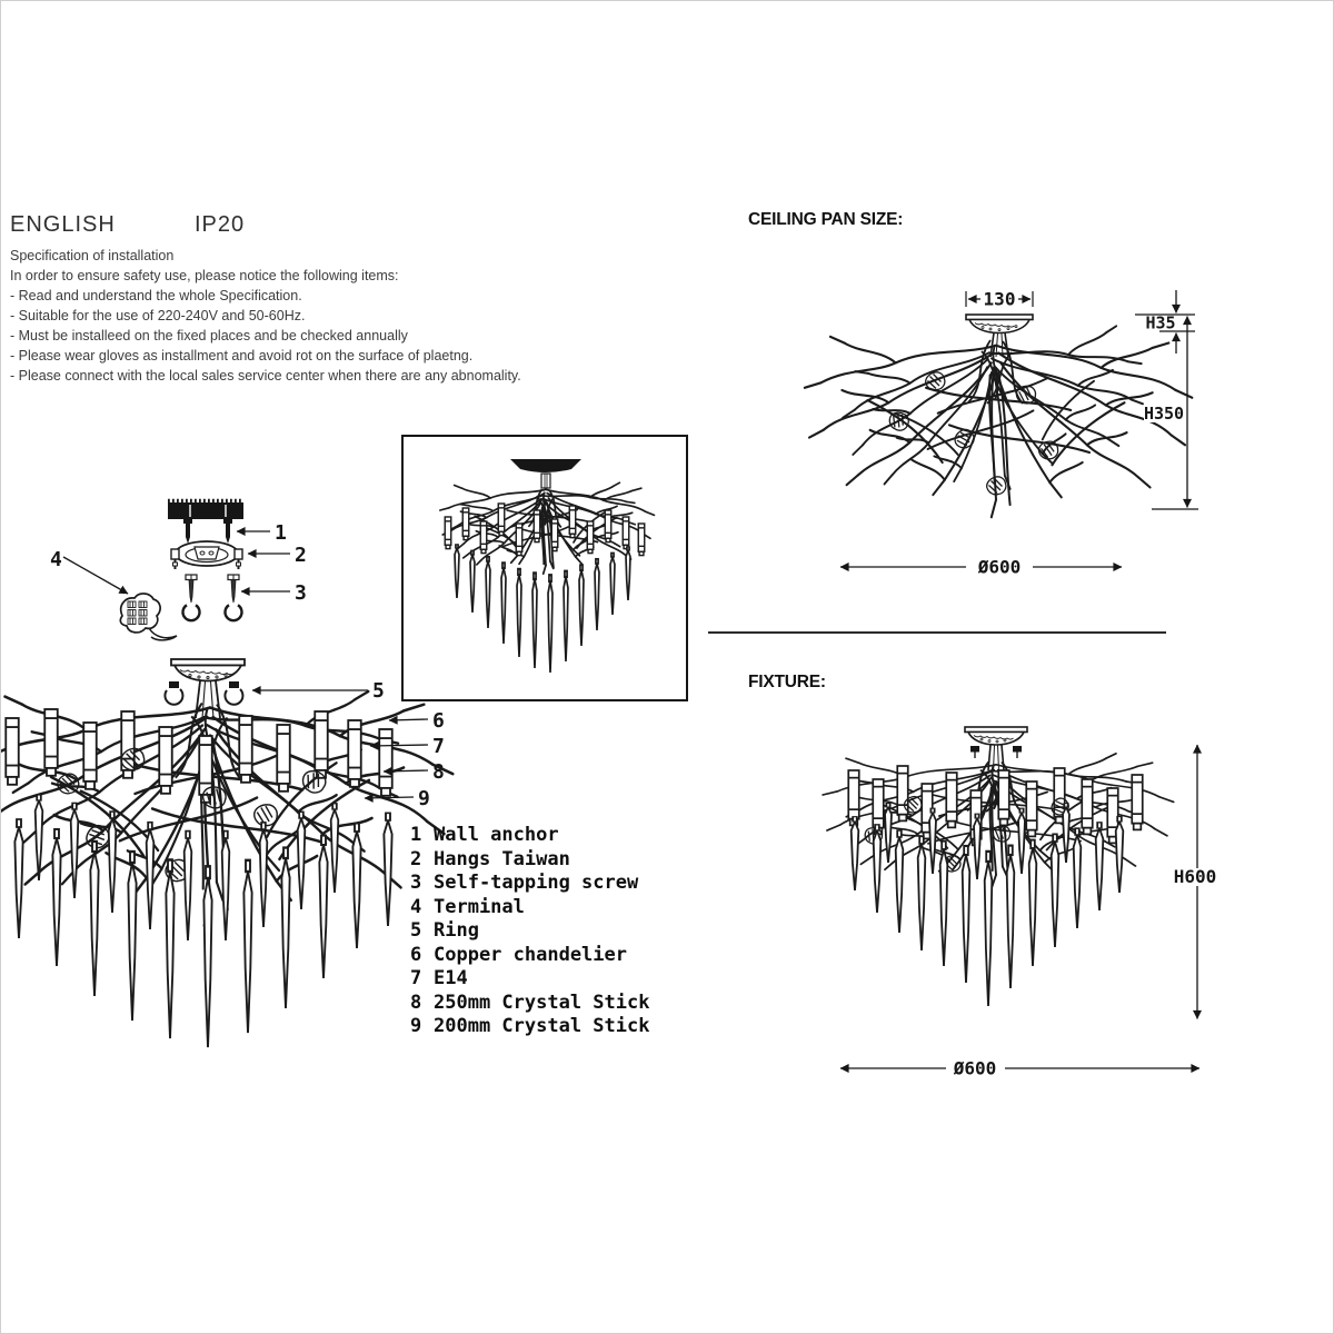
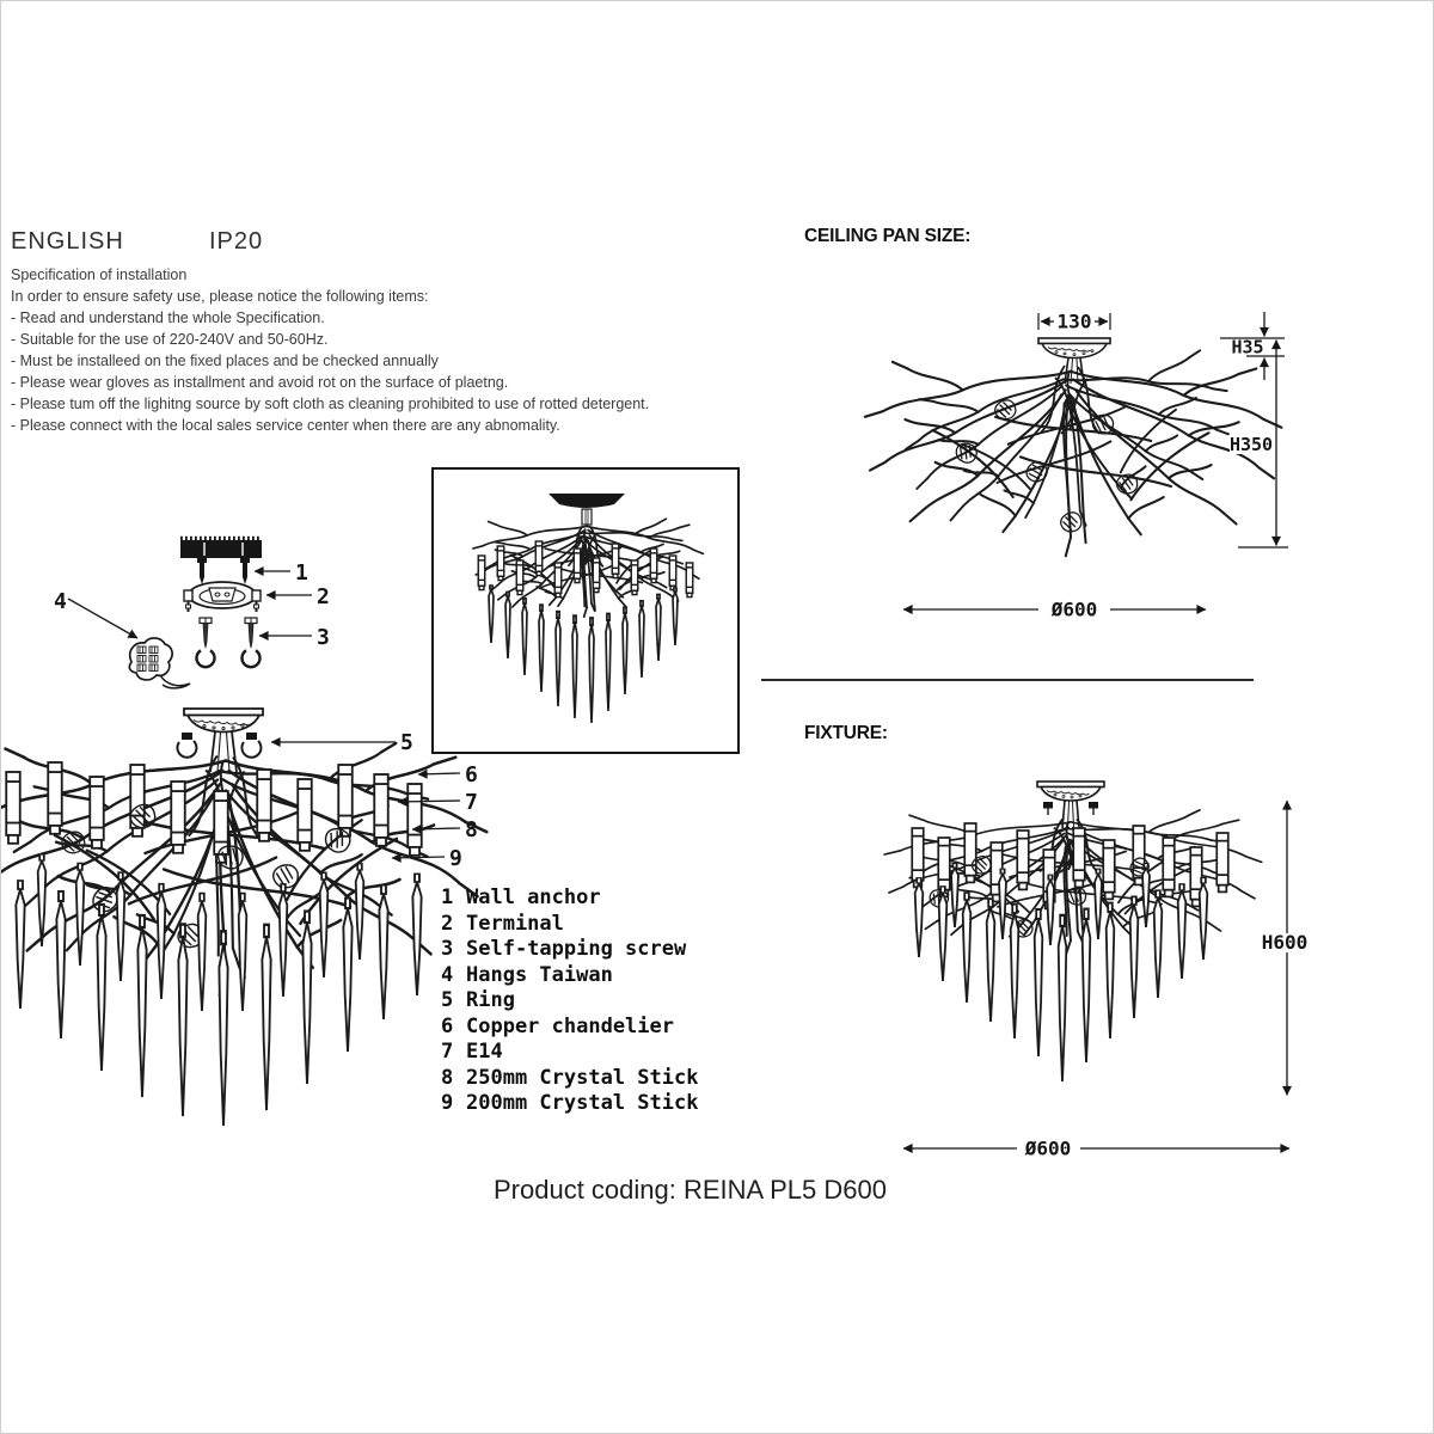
  ENGLISH
  IP20
  Specification of installation
  In order to ensure safety use, please notice the following items:
  - Read and understand the whole Specification.
  - Suitable for the use of 220-240V and 50-60Hz.
  - Must be installeed on the fixed places and be checked annually
  - Please wear gloves as installment and avoid rot on the surface of plaetng.
+ - Please tum off the lighitng source by soft cloth as cleaning prohibited to use of rotted detergent.
  - Please connect with the local sales service center when there are any abnomality.
  CEILING PAN SIZE:
  130
  H35
  H350
  Ø600
  FIXTURE:
  H600
  Ø600
  1
  2
  3
  4
  5
  6
  7
  8
  9
  1 Wall anchor
- 2 Hangs Taiwan
+ 2 Terminal
  3 Self-tapping screw
- 4 Terminal
+ 4 Hangs Taiwan
  5 Ring
  6 Copper chandelier
  7 E14
  8 250mm Crystal Stick
  9 200mm Crystal Stick
+ Product coding: REINA PL5 D600
